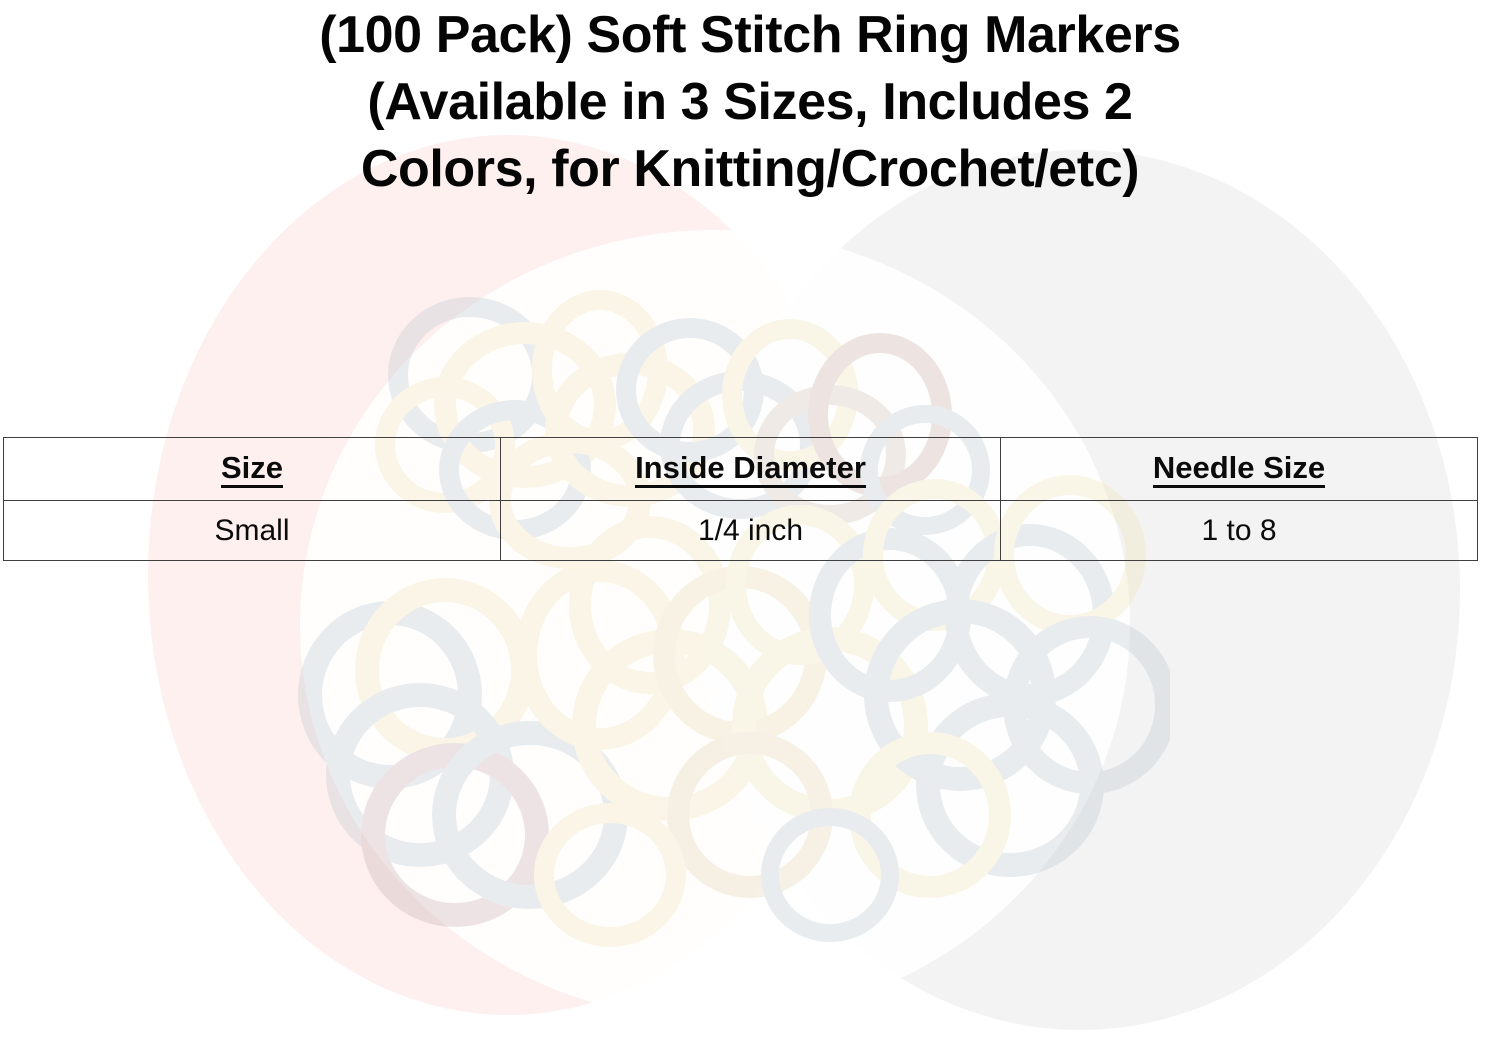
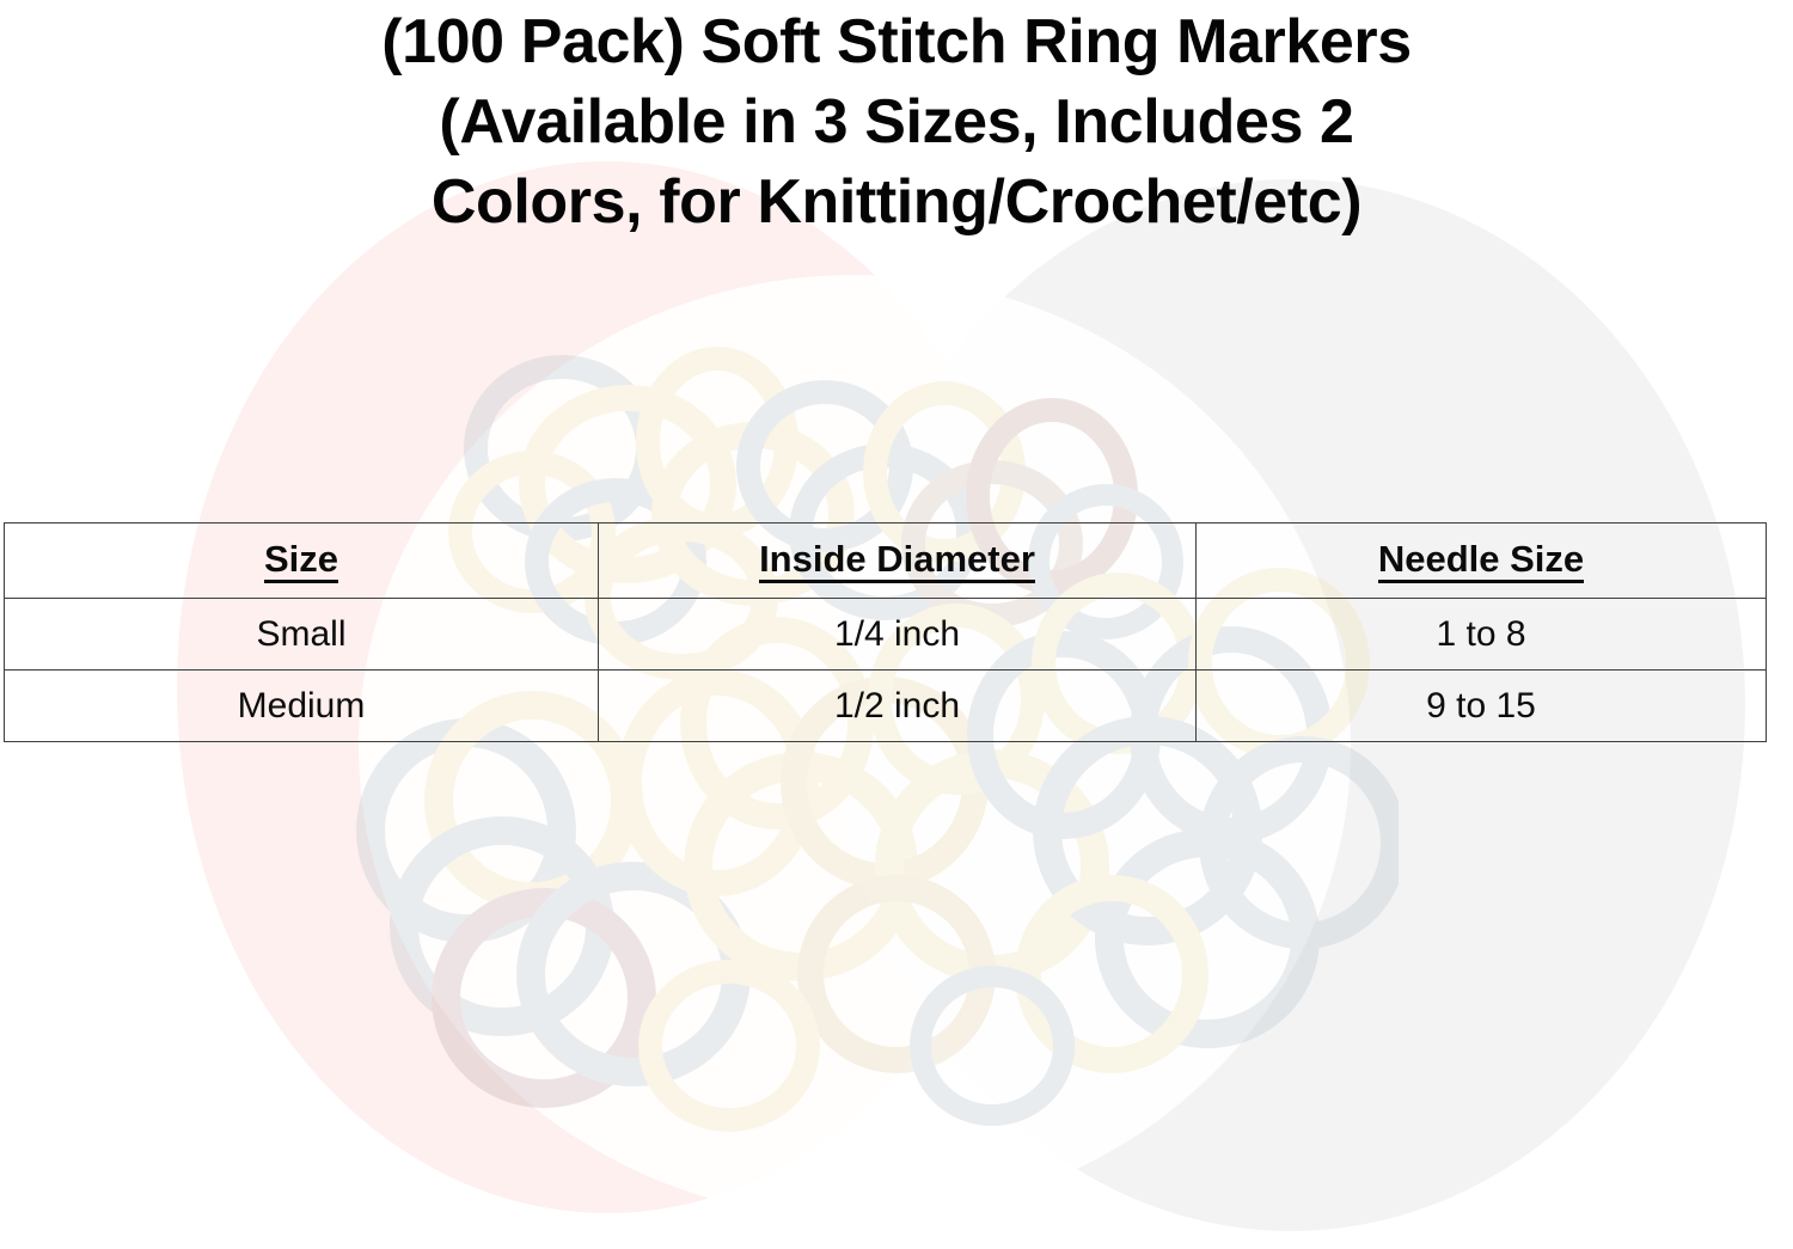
  (100 Pack) Soft Stitch Ring Markers
  (Available in 3 Sizes, Includes 2
  Colors, for Knitting/Crochet/etc)
  Size	Inside Diameter	Needle Size
  Small	1/4 inch	1 to 8
+ Medium	1/2 inch	9 to 15
